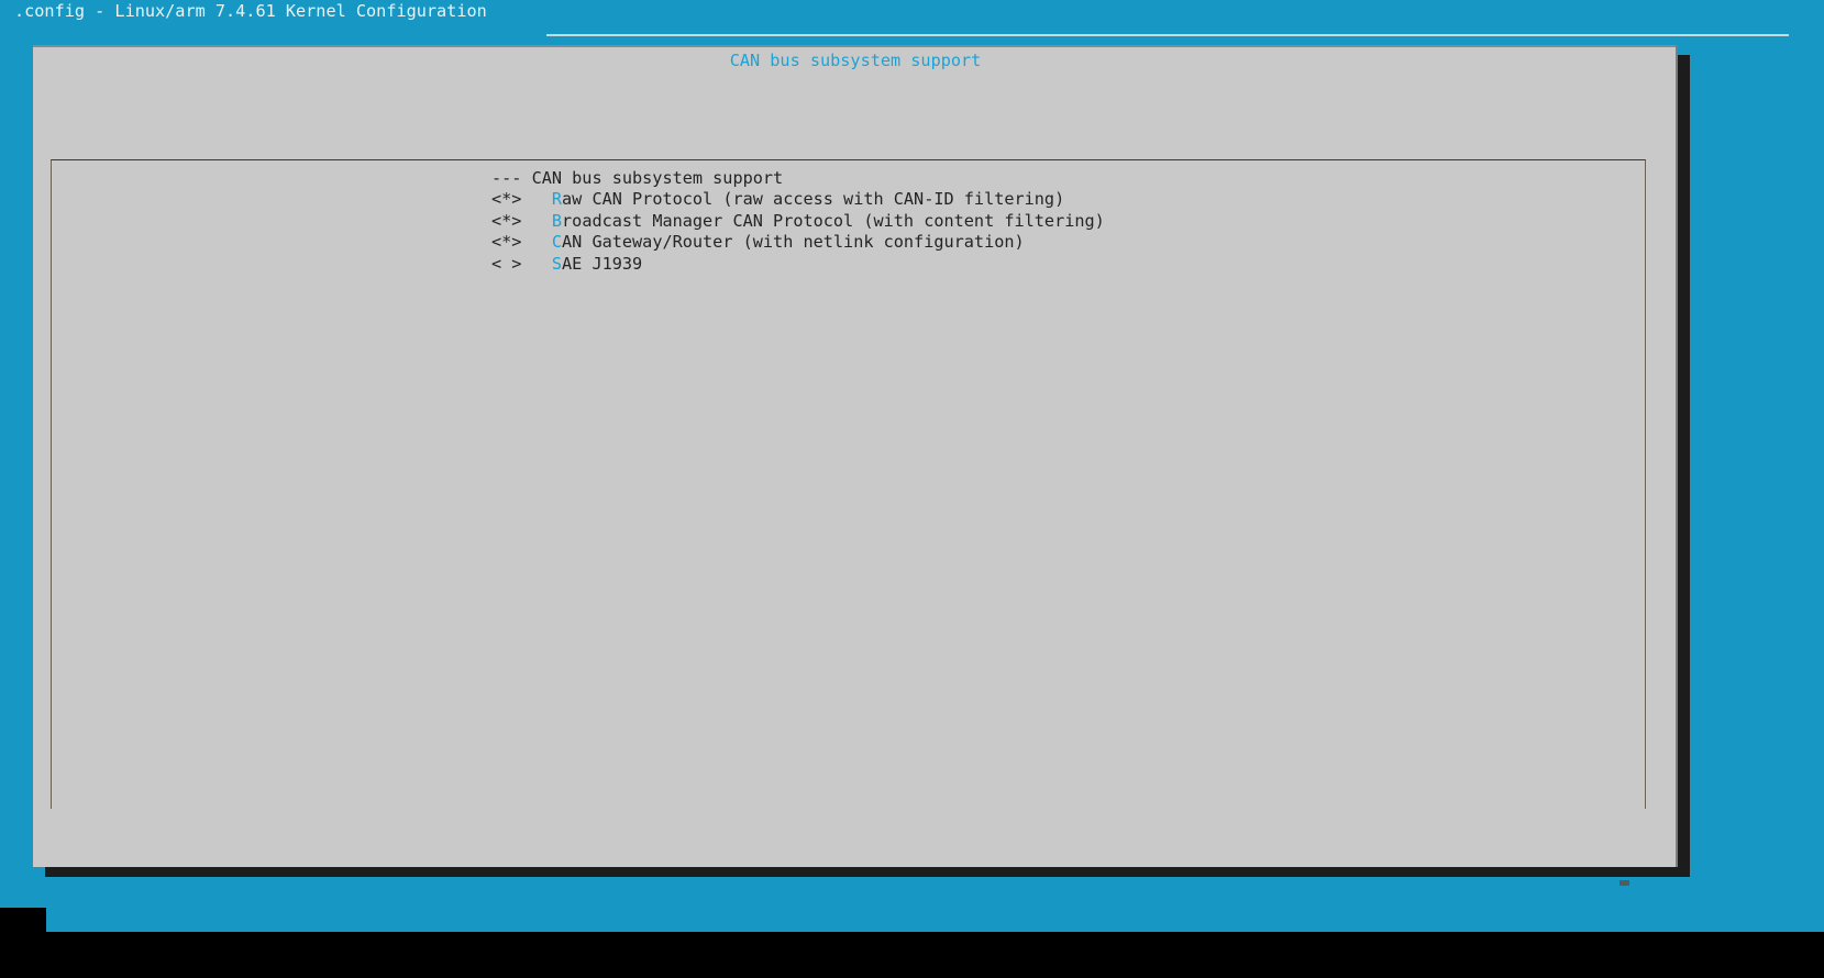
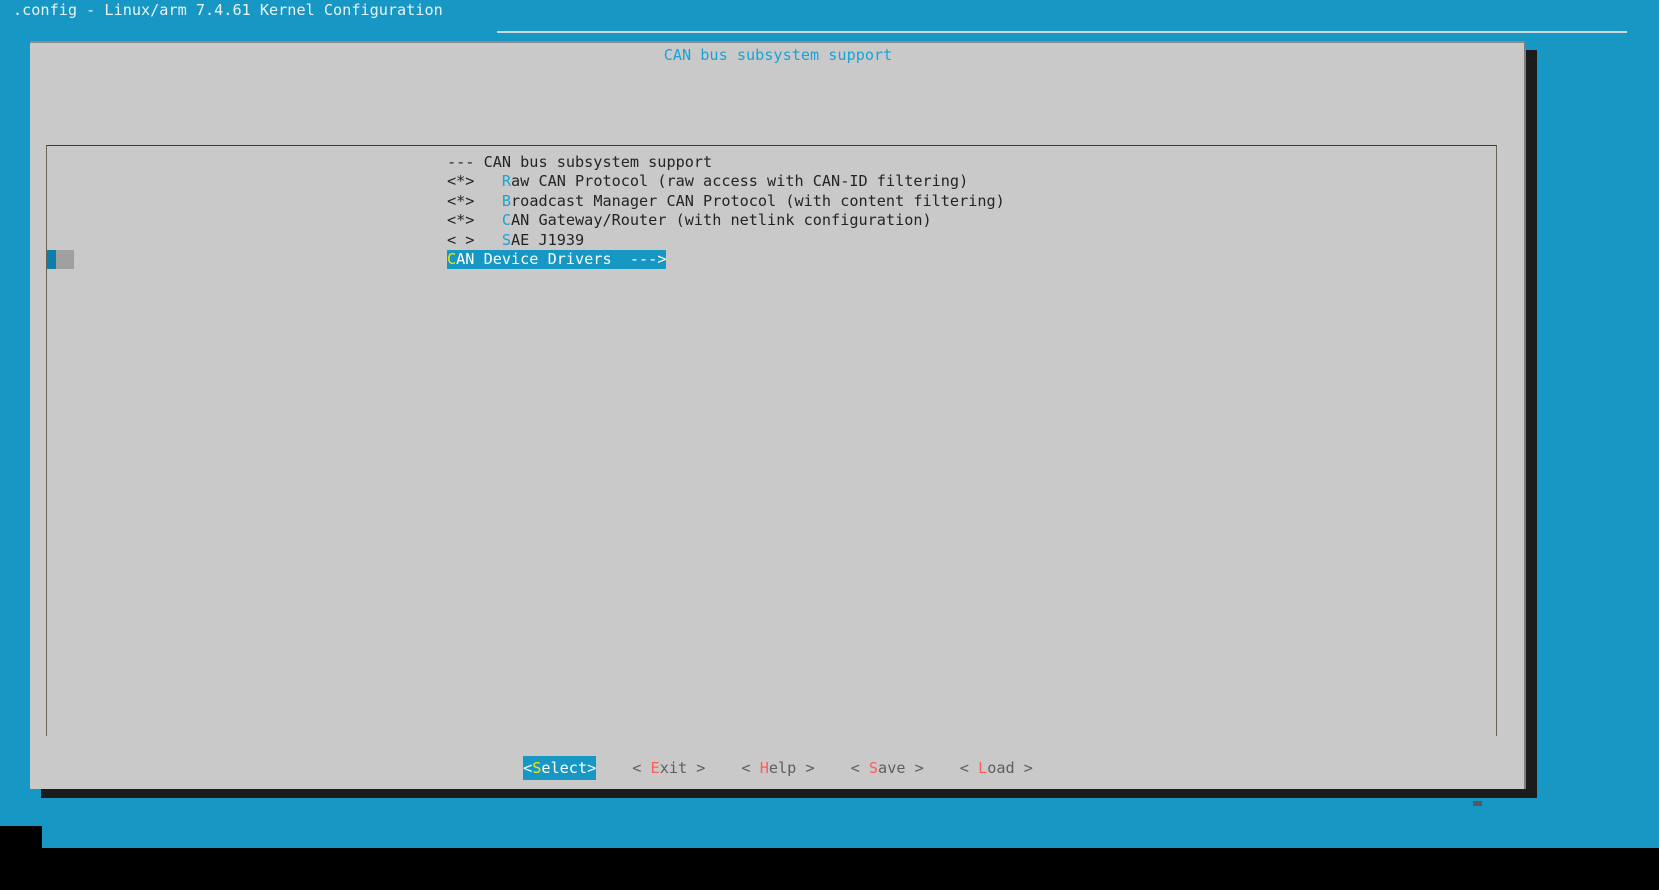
  .config - Linux/arm 7.4.61 Kernel Configuration
  CAN bus subsystem support
  --- CAN bus subsystem support
  <*> Raw CAN Protocol (raw access with CAN-ID filtering)
  <*> Broadcast Manager CAN Protocol (with content filtering)
  <*> CAN Gateway/Router (with netlink configuration)
  < > SAE J1939
+ CAN Device Drivers --->
+ <Select> < Exit > < Help > < Save > < Load >
